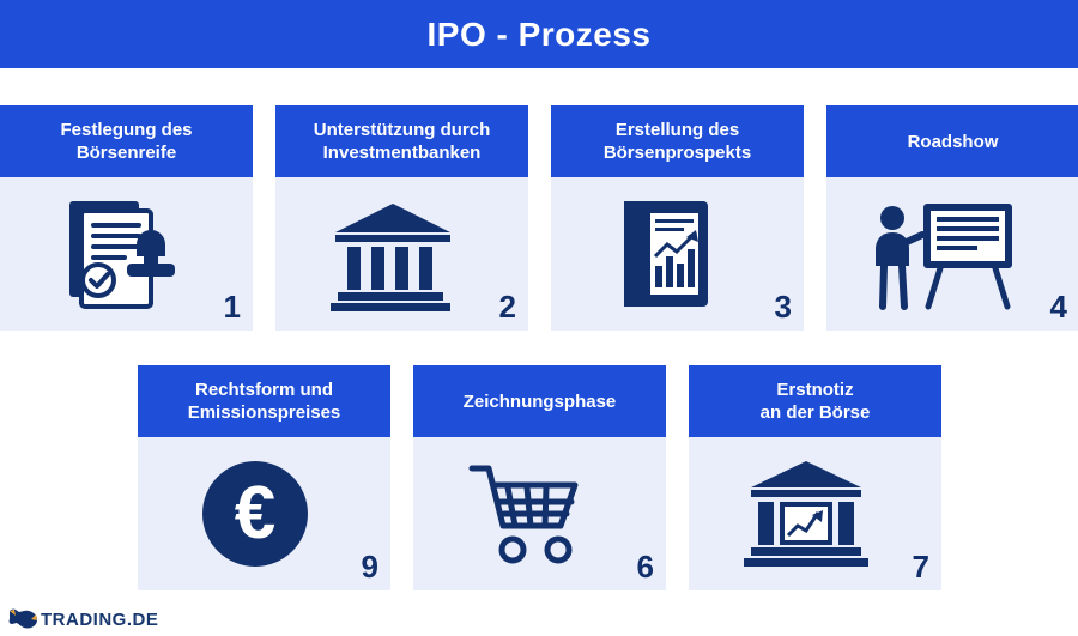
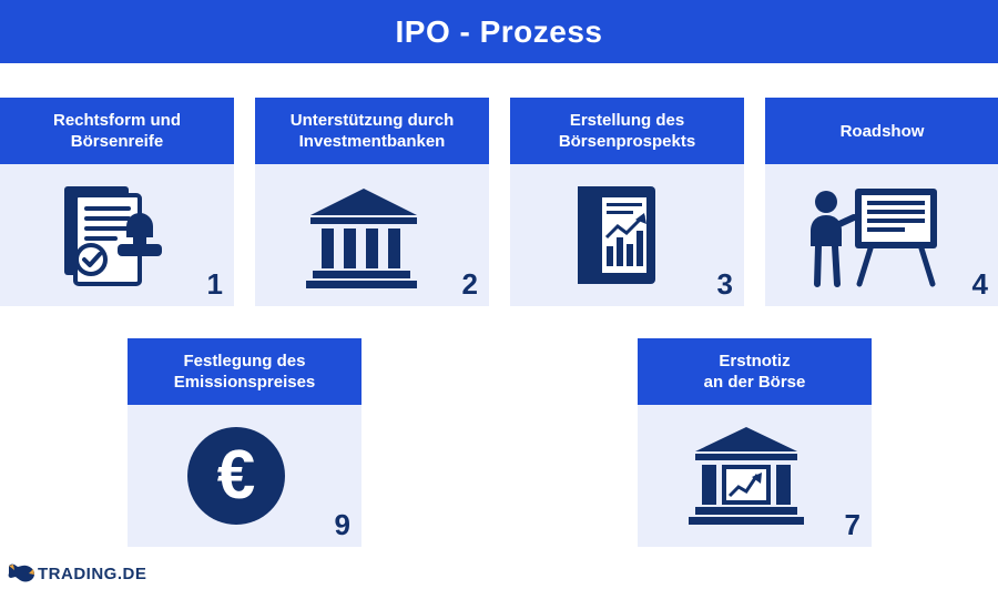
  IPO - Prozess
- Festlegung des
+ Rechtsform und
  Börsenreife
  1
  Unterstützung durch
  Investmentbanken
  2
  Erstellung des
  Börsenprospekts
  3
  Roadshow
  4
- Rechtsform und
+ Festlegung des
  Emissionspreises
  €
  9
- Zeichnungsphase
- 6
  Erstnotiz
  an der Börse
  7
  TRADING.DE
